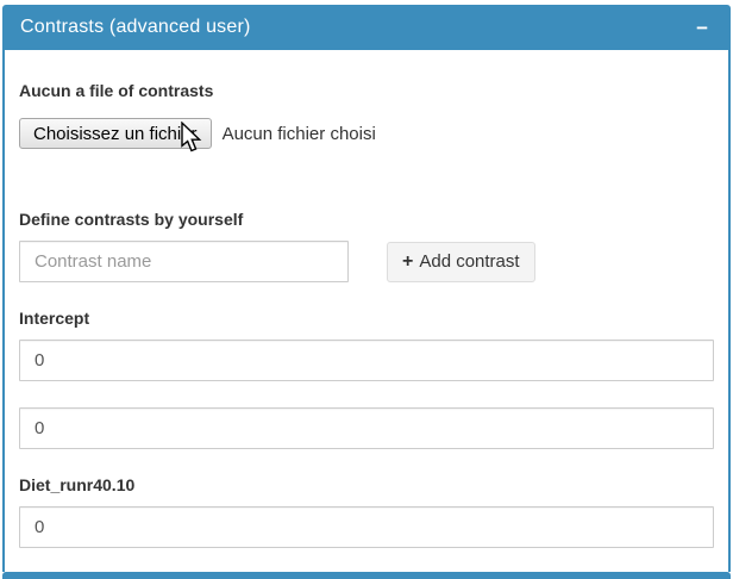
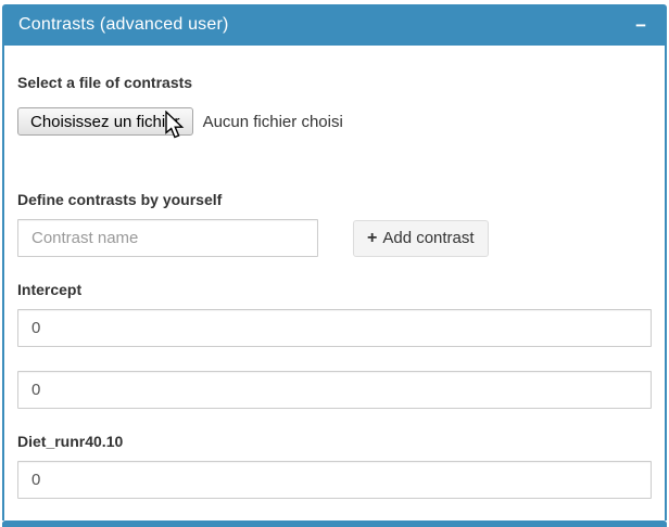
  Contrasts (advanced user)
  −
- Aucun a file of contrasts
+ Select a file of contrasts
  Choisissez un fichi
  Aucun fichier choisi
  Define contrasts by yourself
  Contrast name
  +
  Add contrast
  Intercept
  0
  0
  Diet_runr40.10
  0
